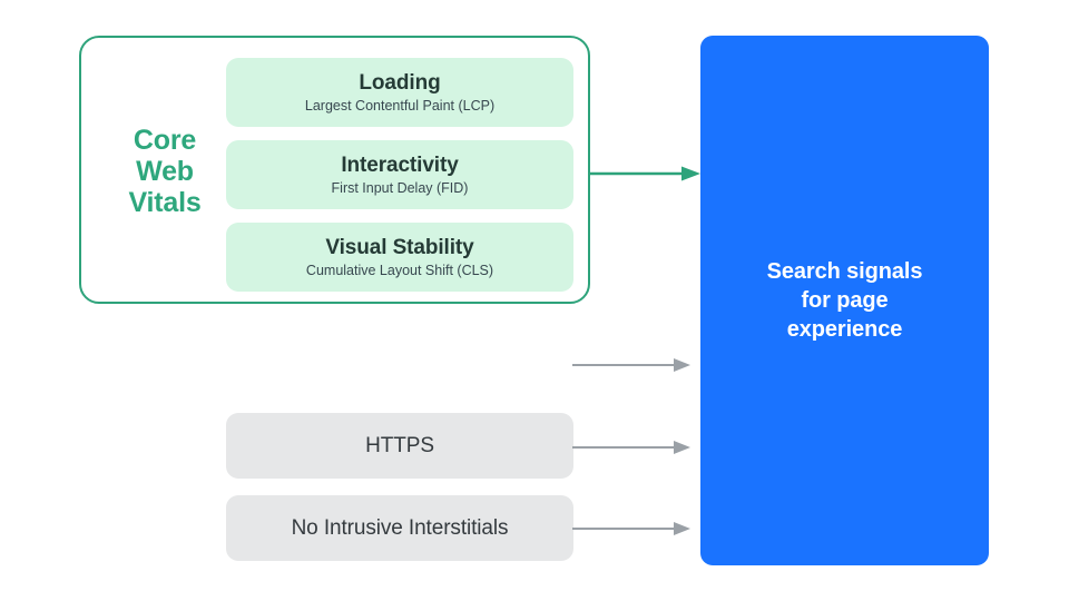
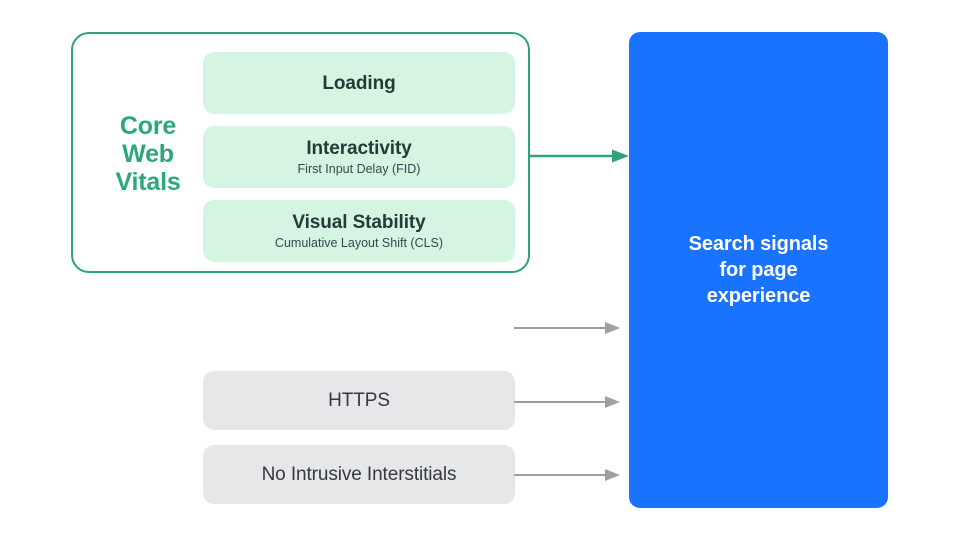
  Core Web Vitals
  Loading
- Largest Contentful Paint (LCP)
  Interactivity
  First Input Delay (FID)
  Visual Stability
  Cumulative Layout Shift (CLS)
  HTTPS
  No Intrusive Interstitials
  Search signals
  for page
  experience
